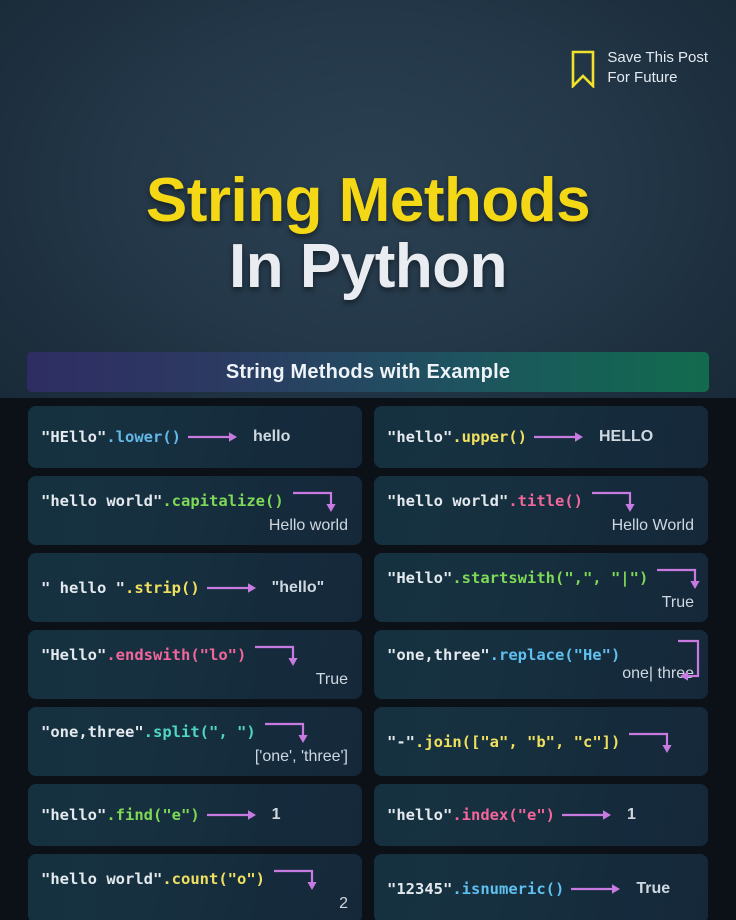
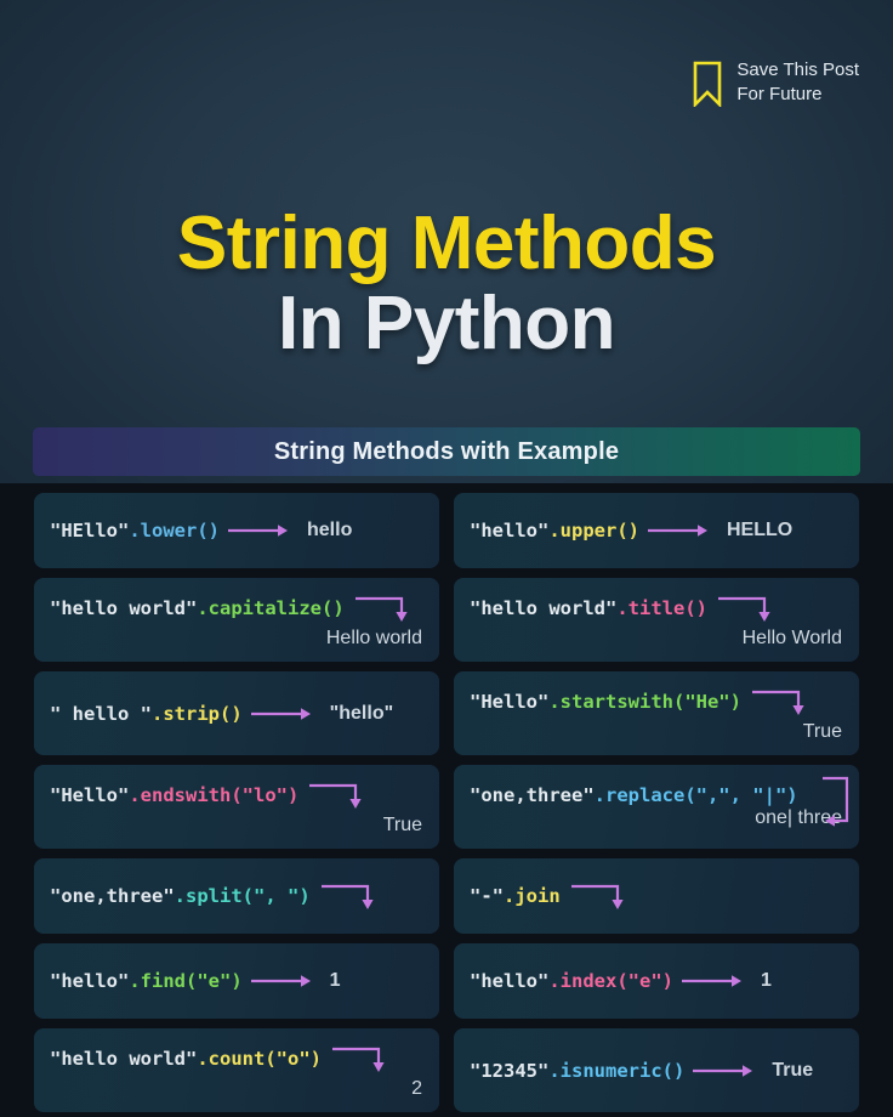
  Save This Post
  For Future
  String Methods
  In Python
  String Methods with Example
  "HEllo"
  .lower
  ()
  hello
  "hello"
  .upper
  ()
  HELLO
  "hello world"
  .capitalize
  ()
  Hello world
  "hello world"
  .title
  ()
  Hello World
  " hello "
  .strip
  ()
  "hello"
  "Hello"
  .startswith
- (",", "|")
+ ("He")
  True
  "Hello"
  .endswith
  ("lo")
  True
  "one,three"
  .replace
- ("He")
+ (",", "|")
  one| three
  "one,three"
  .split
  (", ")
- ['one', 'three']
  "-"
  .join
- (["a", "b", "c"])
  "hello"
  .find
  ("e")
  1
  "hello"
  .index
  ("e")
  1
  "hello world"
  .count
  ("o")
  2
  "12345"
  .isnumeric
  ()
  True
